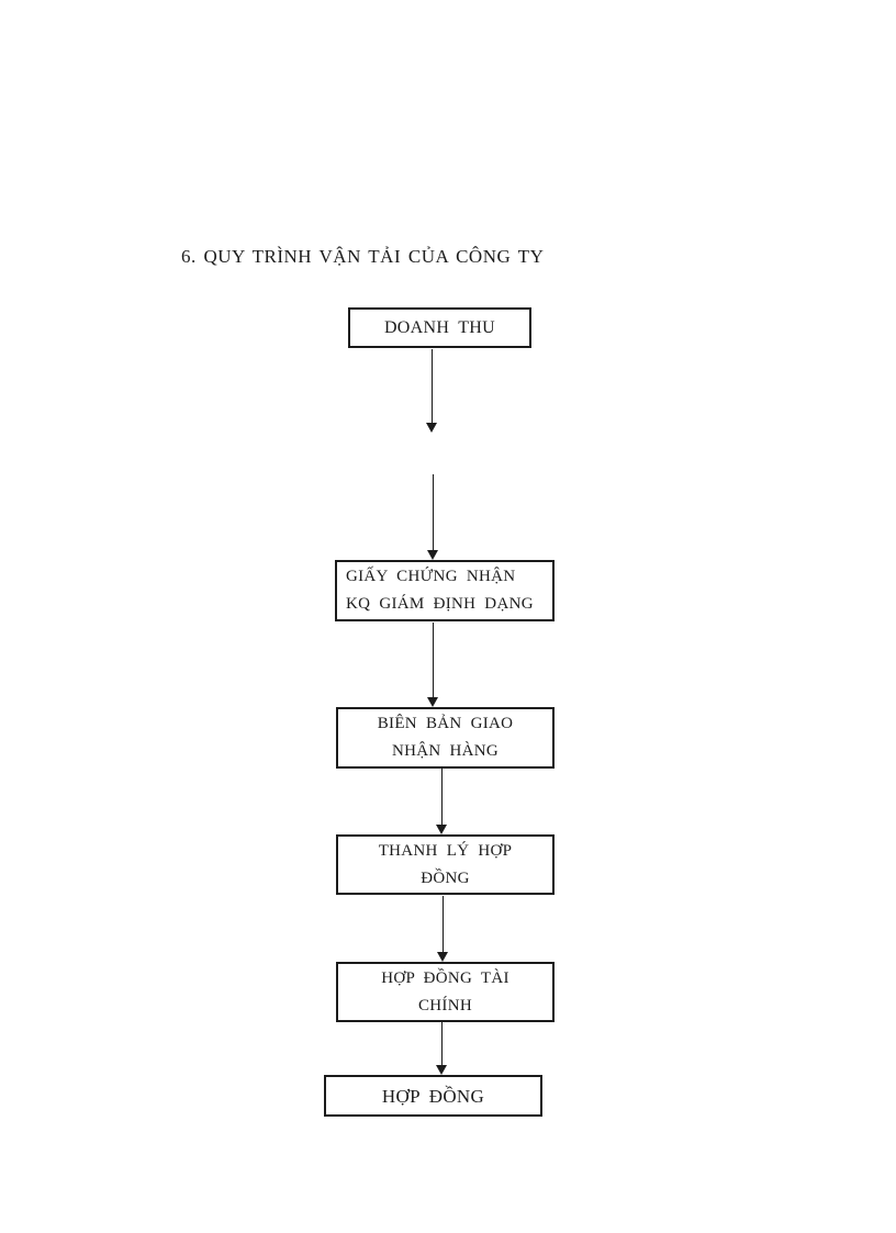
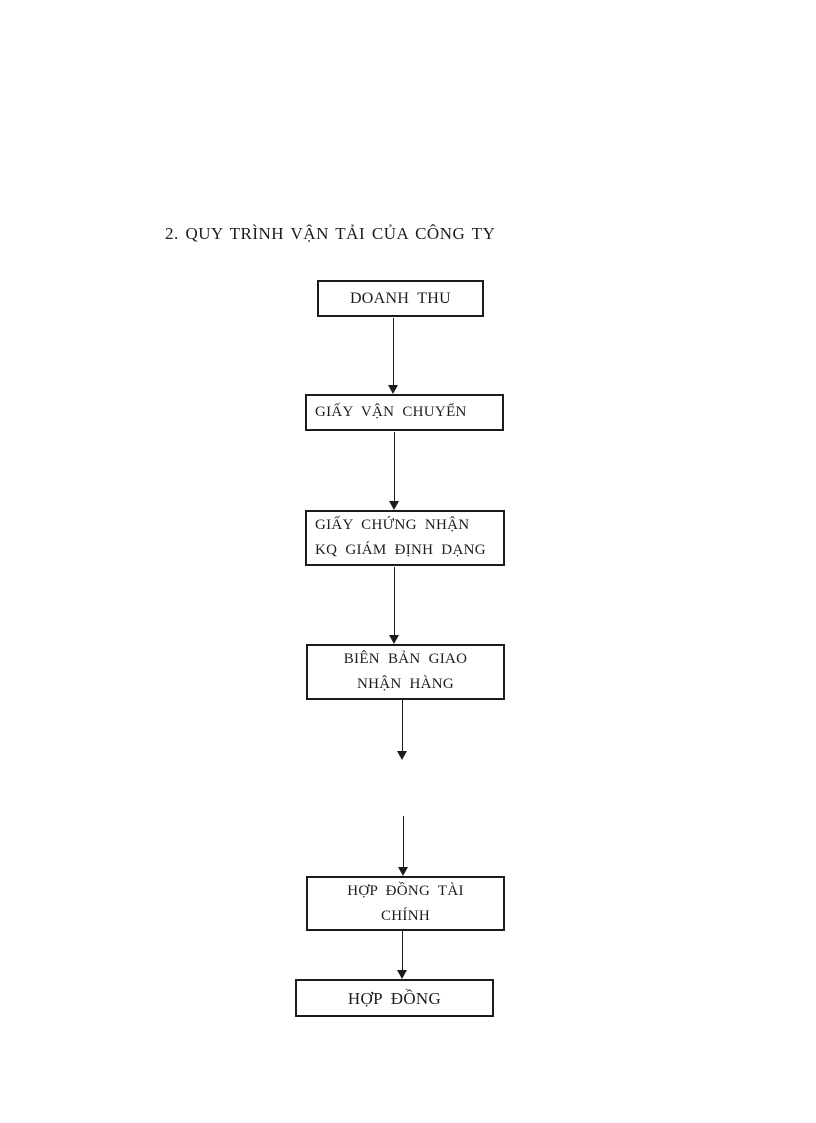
- 6. QUY TRÌNH VẬN TẢI CỦA CÔNG TY
+ 2. QUY TRÌNH VẬN TẢI CỦA CÔNG TY
  DOANH THU
+ GIẤY VẬN CHUYỂN
  GIẤY CHỨNG NHẬN
  KQ GIÁM ĐỊNH DẠNG
  BIÊN BẢN GIAO
  NHẬN HÀNG
- THANH LÝ HỢP
- ĐỒNG
  HỢP ĐỒNG TÀI
  CHÍNH
  HỢP ĐỒNG
